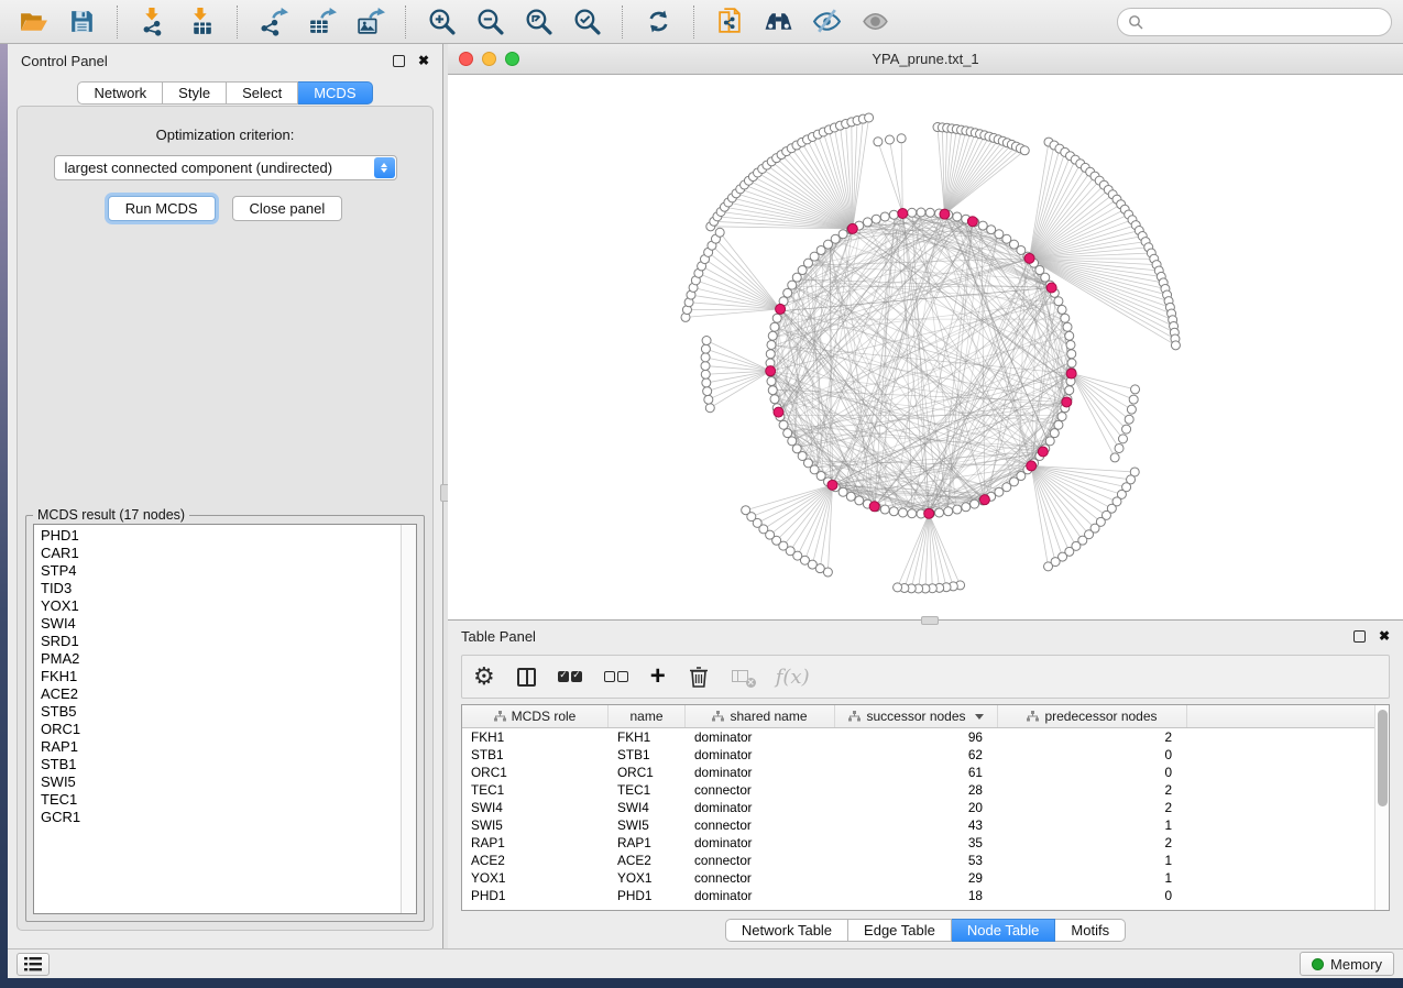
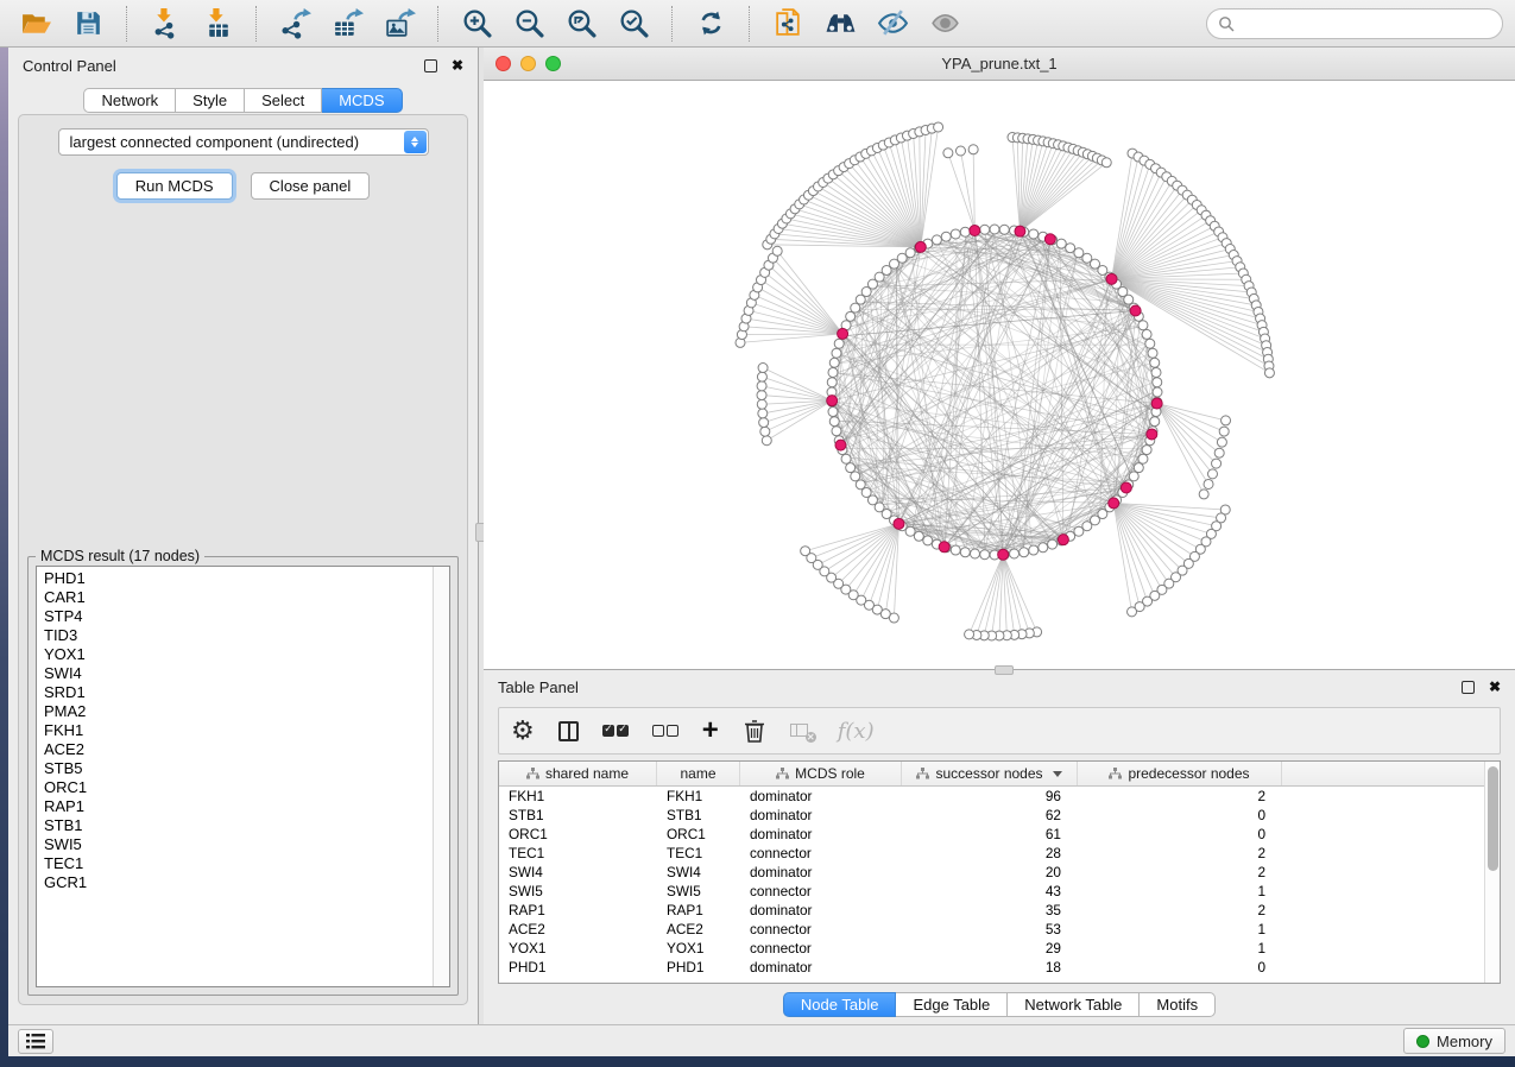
  Control Panel
  ✖
  Network
  Style
  Select
  MCDS
- Optimization criterion:
  largest connected component (undirected)
  Run MCDS
  Close panel
  MCDS result (17 nodes)
  PHD1
  CAR1
  STP4
  TID3
  YOX1
  SWI4
  SRD1
  PMA2
  FKH1
  ACE2
  STB5
  ORC1
  RAP1
  STB1
  SWI5
  TEC1
  GCR1
  YPA_prune.txt_1
  Table Panel
  ✖
  ⚙
  +
  ✕
  f(x)
- MCDS role
+ shared name
  name
- shared name
+ MCDS role
  successor nodes
  predecessor nodes
  FKH1
  FKH1
  dominator
  96
  2
  STB1
  STB1
  dominator
  62
  0
  ORC1
  ORC1
  dominator
  61
  0
  TEC1
  TEC1
  connector
  28
  2
  SWI4
  SWI4
  dominator
  20
  2
  SWI5
  SWI5
  connector
  43
  1
  RAP1
  RAP1
  dominator
  35
  2
  ACE2
  ACE2
  connector
  53
  1
  YOX1
  YOX1
  connector
  29
  1
  PHD1
  PHD1
  dominator
  18
  0
- Network Table
+ Node Table
  Edge Table
- Node Table
+ Network Table
  Motifs
  Memory
